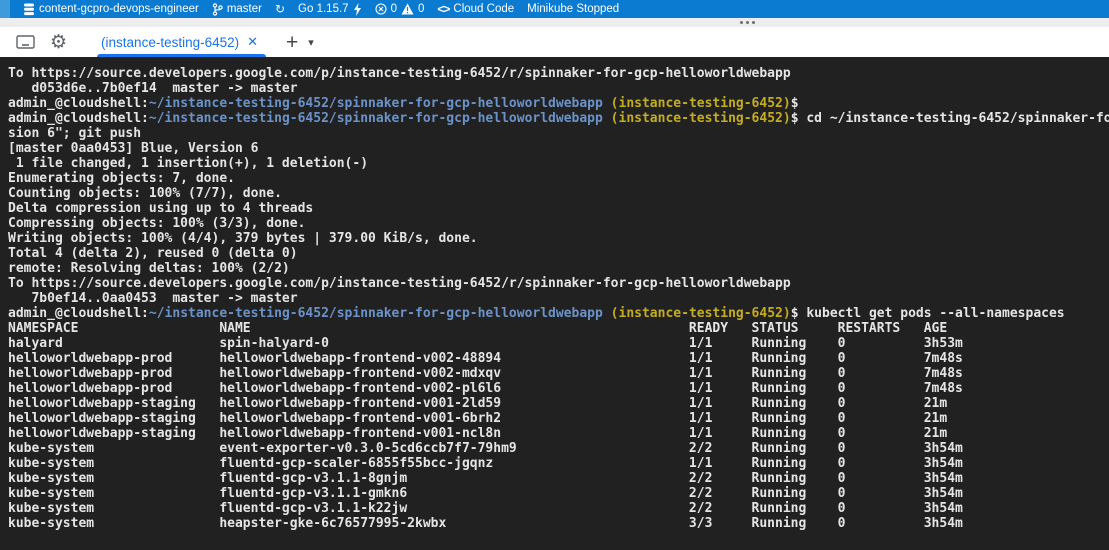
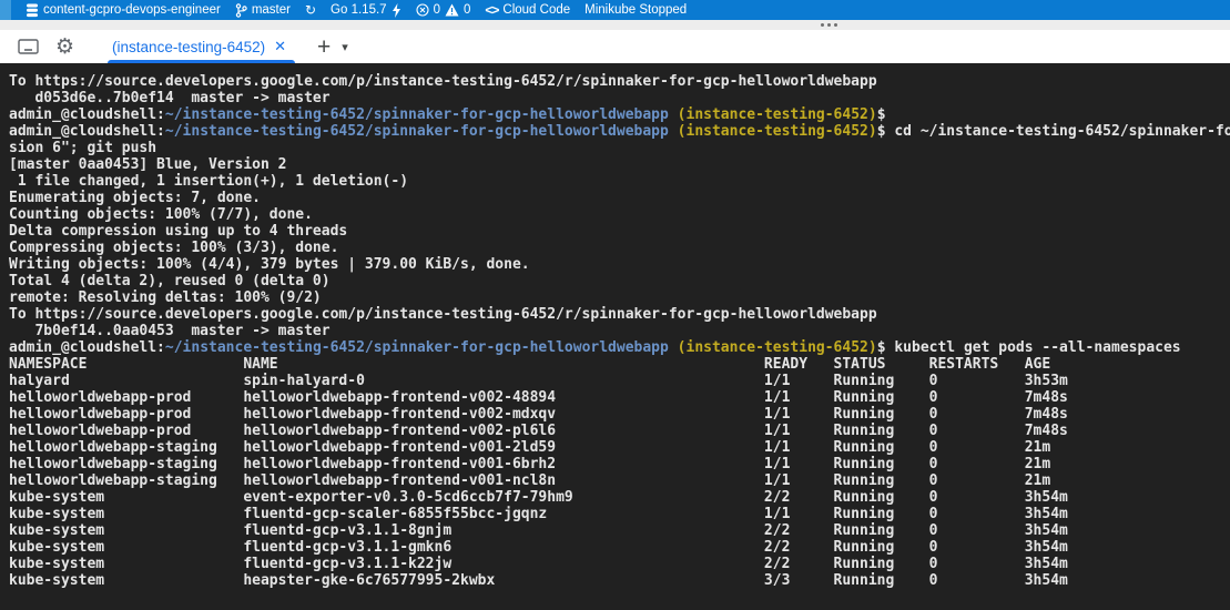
  content-gcpro-devops-engineer
  master
  ↻
  Go 1.15.7
  0
  0
  <>
  Cloud Code
  Minikube Stopped
  ⚙
  (instance-testing-6452)
  ✕
  +
  ▾
  To https://source.developers.google.com/p/instance-testing-6452/r/spinnaker-for-gcp-helloworldwebapp
  d053d6e..7b0ef14 master -> master
  admin_@cloudshell:~/instance-testing-6452/spinnaker-for-gcp-helloworldwebapp (instance-testing-6452)$
  admin_@cloudshell:~/instance-testing-6452/spinnaker-for-gcp-helloworldwebapp (instance-testing-6452)$ cd ~/instance-testing-6452/spinnaker-fo
  sion 6"; git push
- [master 0aa0453] Blue, Version 6
+ [master 0aa0453] Blue, Version 2
  1 file changed, 1 insertion(+), 1 deletion(-)
  Enumerating objects: 7, done.
  Counting objects: 100% (7/7), done.
  Delta compression using up to 4 threads
  Compressing objects: 100% (3/3), done.
  Writing objects: 100% (4/4), 379 bytes | 379.00 KiB/s, done.
  Total 4 (delta 2), reused 0 (delta 0)
- remote: Resolving deltas: 100% (2/2)
+ remote: Resolving deltas: 100% (9/2)
  To https://source.developers.google.com/p/instance-testing-6452/r/spinnaker-for-gcp-helloworldwebapp
  7b0ef14..0aa0453 master -> master
  admin_@cloudshell:~/instance-testing-6452/spinnaker-for-gcp-helloworldwebapp (instance-testing-6452)$ kubectl get pods --all-namespaces
  NAMESPACE NAME READY STATUS RESTARTS AGE
  halyard spin-halyard-0 1/1 Running 0 3h53m
  helloworldwebapp-prod helloworldwebapp-frontend-v002-48894 1/1 Running 0 7m48s
  helloworldwebapp-prod helloworldwebapp-frontend-v002-mdxqv 1/1 Running 0 7m48s
  helloworldwebapp-prod helloworldwebapp-frontend-v002-pl6l6 1/1 Running 0 7m48s
  helloworldwebapp-staging helloworldwebapp-frontend-v001-2ld59 1/1 Running 0 21m
  helloworldwebapp-staging helloworldwebapp-frontend-v001-6brh2 1/1 Running 0 21m
  helloworldwebapp-staging helloworldwebapp-frontend-v001-ncl8n 1/1 Running 0 21m
  kube-system event-exporter-v0.3.0-5cd6ccb7f7-79hm9 2/2 Running 0 3h54m
  kube-system fluentd-gcp-scaler-6855f55bcc-jgqnz 1/1 Running 0 3h54m
  kube-system fluentd-gcp-v3.1.1-8gnjm 2/2 Running 0 3h54m
  kube-system fluentd-gcp-v3.1.1-gmkn6 2/2 Running 0 3h54m
  kube-system fluentd-gcp-v3.1.1-k22jw 2/2 Running 0 3h54m
  kube-system heapster-gke-6c76577995-2kwbx 3/3 Running 0 3h54m
